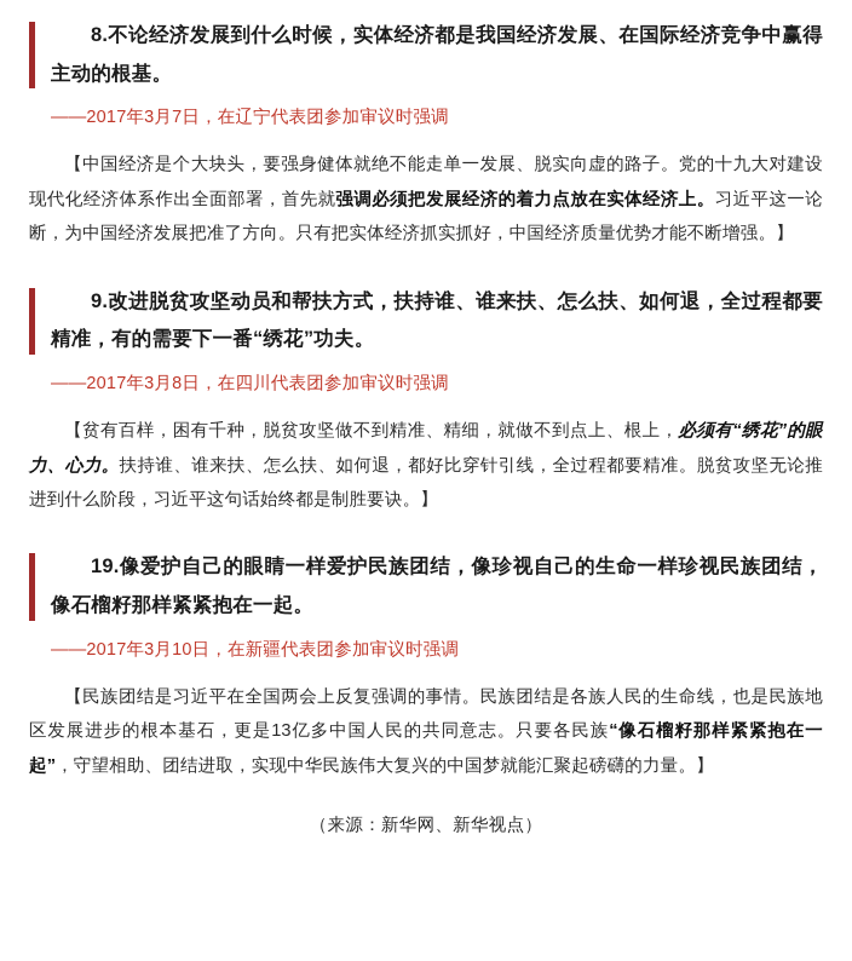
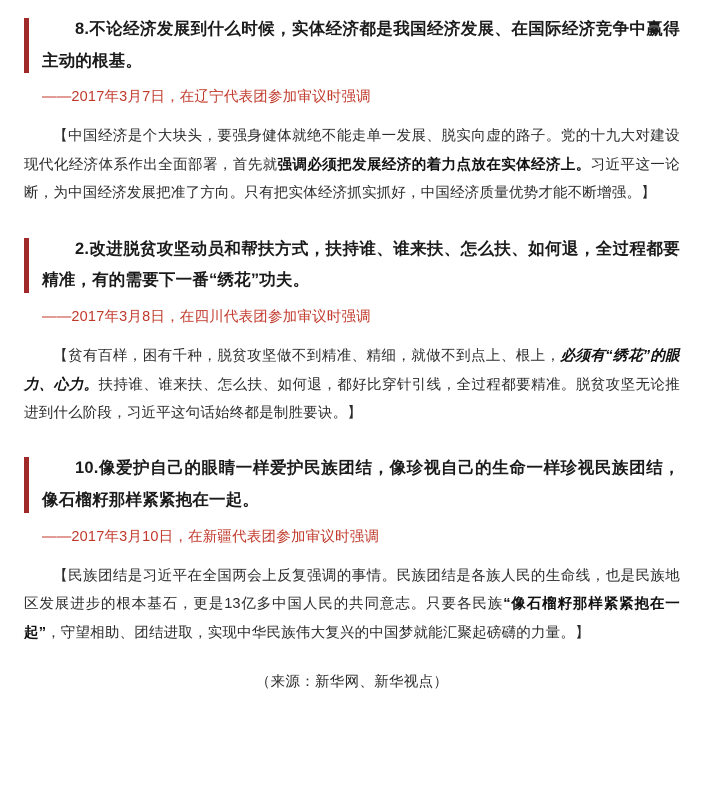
  8.不论经济发展到什么时候，实体经济都是我国经济发展、在国际经济竞争中赢得主动的根基。
  ——2017年3月7日，在辽宁代表团参加审议时强调
  【中国经济是个大块头，要强身健体就绝不能走单一发展、脱实向虚的路子。党的十九大对建设现代化经济体系作出全面部署，首先就强调必须把发展经济的着力点放在实体经济上。习近平这一论断，为中国经济发展把准了方向。只有把实体经济抓实抓好，中国经济质量优势才能不断增强。】
- 9.改进脱贫攻坚动员和帮扶方式，扶持谁、谁来扶、怎么扶、如何退，全过程都要精准，有的需要下一番“绣花”功夫。
+ 2.改进脱贫攻坚动员和帮扶方式，扶持谁、谁来扶、怎么扶、如何退，全过程都要精准，有的需要下一番“绣花”功夫。
  ——2017年3月8日，在四川代表团参加审议时强调
  【贫有百样，困有千种，脱贫攻坚做不到精准、精细，就做不到点上、根上，必须有“绣花”的眼力、心力。扶持谁、谁来扶、怎么扶、如何退，都好比穿针引线，全过程都要精准。脱贫攻坚无论推进到什么阶段，习近平这句话始终都是制胜要诀。】
- 19.像爱护自己的眼睛一样爱护民族团结，像珍视自己的生命一样珍视民族团结，像石榴籽那样紧紧抱在一起。
+ 10.像爱护自己的眼睛一样爱护民族团结，像珍视自己的生命一样珍视民族团结，像石榴籽那样紧紧抱在一起。
  ——2017年3月10日，在新疆代表团参加审议时强调
  【民族团结是习近平在全国两会上反复强调的事情。民族团结是各族人民的生命线，也是民族地区发展进步的根本基石，更是13亿多中国人民的共同意志。只要各民族“像石榴籽那样紧紧抱在一起”，守望相助、团结进取，实现中华民族伟大复兴的中国梦就能汇聚起磅礴的力量。】
  （来源：新华网、新华视点）
